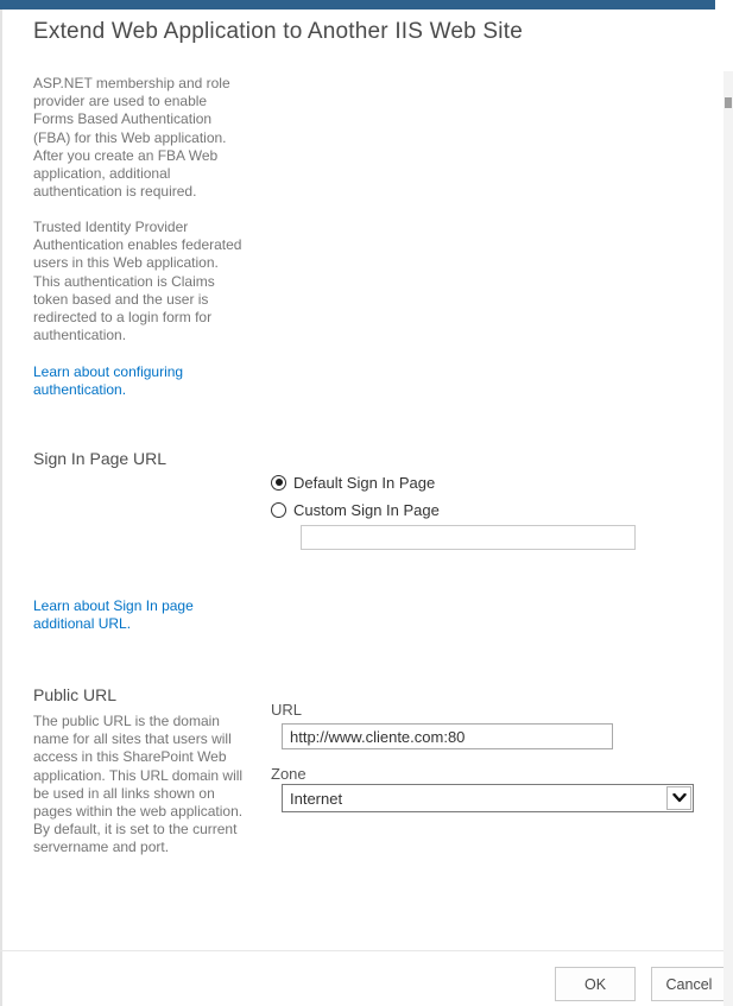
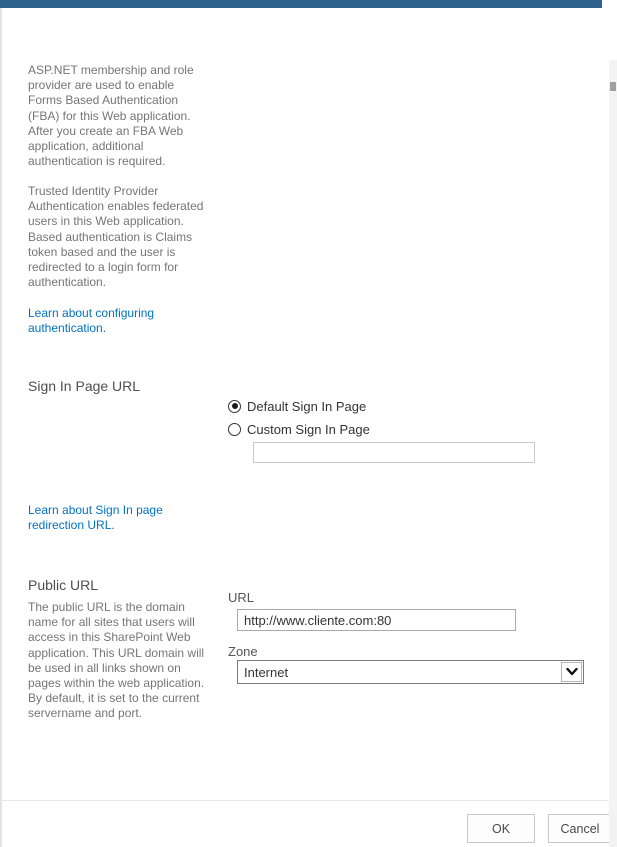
- Extend Web Application to Another IIS Web Site
  ASP.NET membership and role provider are used to enable Forms Based Authentication (FBA) for this Web application. After you create an FBA Web application, additional authentication is required.
- Trusted Identity Provider Authentication enables federated users in this Web application. This authentication is Claims token based and the user is redirected to a login form for authentication.
+ Trusted Identity Provider Authentication enables federated users in this Web application. Based authentication is Claims token based and the user is redirected to a login form for authentication.
  Learn about configuring authentication.
  Sign In Page URL
- Learn about Sign In page additional URL.
+ Learn about Sign In page redirection URL.
  Default Sign In Page
  Custom Sign In Page
  Public URL
  The public URL is the domain name for all sites that users will access in this SharePoint Web application. This URL domain will be used in all links shown on pages within the web application. By default, it is set to the current servername and port.
  URL
  http://www.cliente.com:80
  Zone
  Internet
  OK
  Cancel
